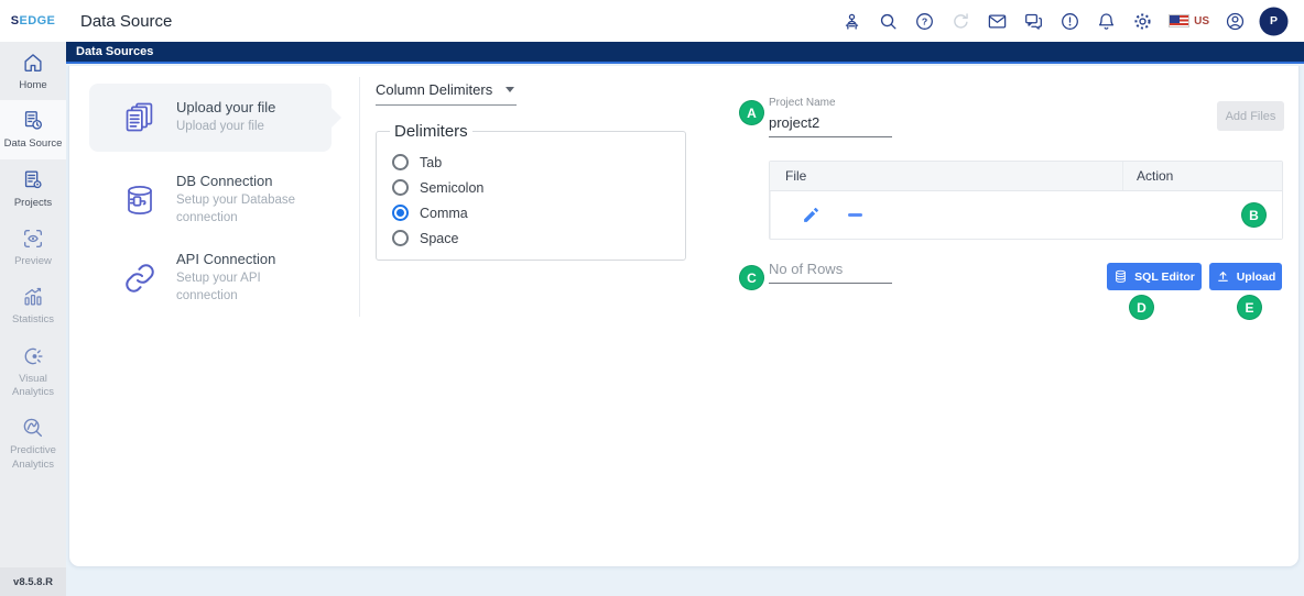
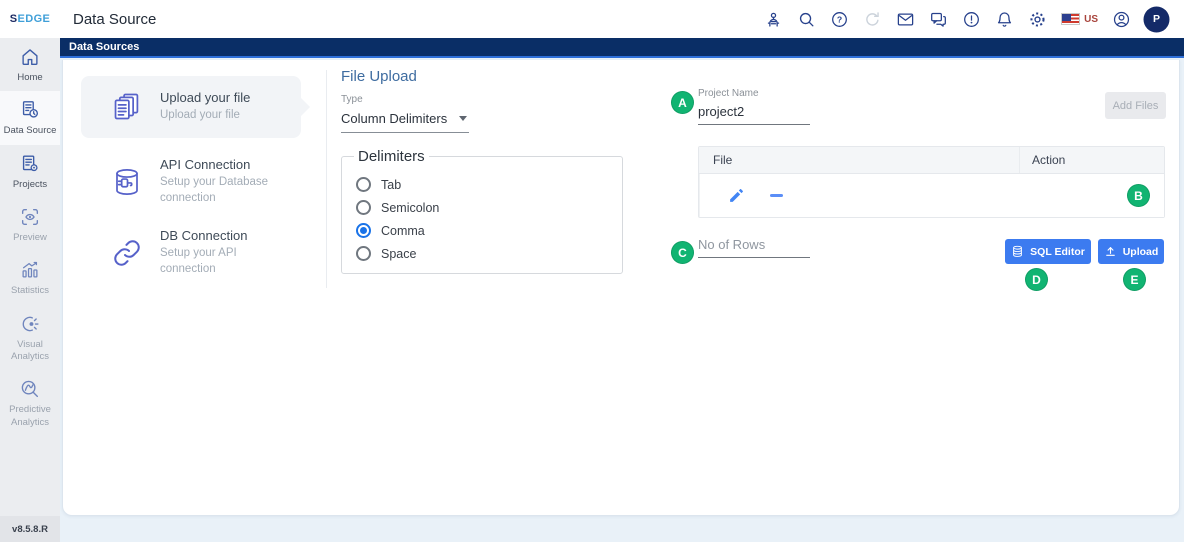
  SEDGE
  Data Source
  ?
  US
  P
  Home
  Data Source
  Projects
  Preview
  Statistics
  Visual Analytics
  Predictive Analytics
  v8.5.8.R
  Data Sources
  Upload your file
  Upload your file
- DB Connection
+ API Connection
  Setup your Database connection
- API Connection
+ DB Connection
  Setup your API connection
+ File Upload
+ Type
  Column Delimiters
  Delimiters
  Tab
  Semicolon
  Comma
  Space
  A
  Project Name
  project2
  Add Files
  File
  Action
  B
  C
  No of Rows
  SQL Editor
  Upload
  D
  E
